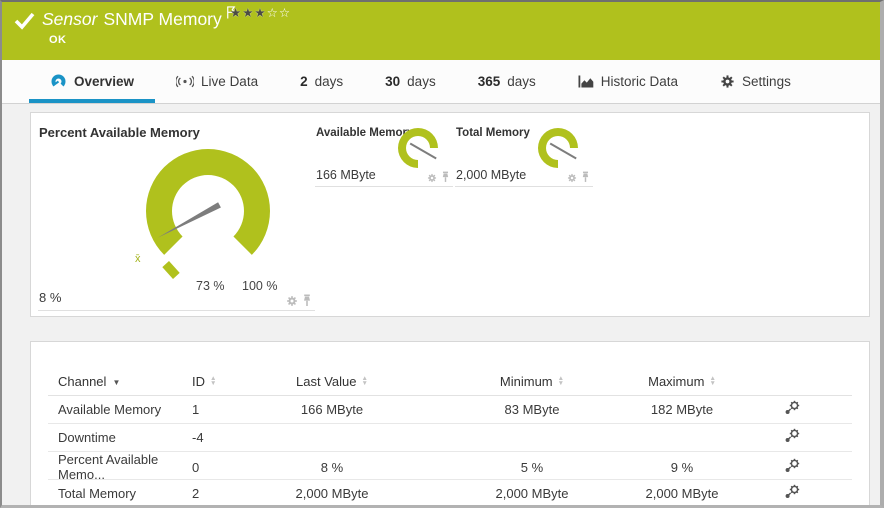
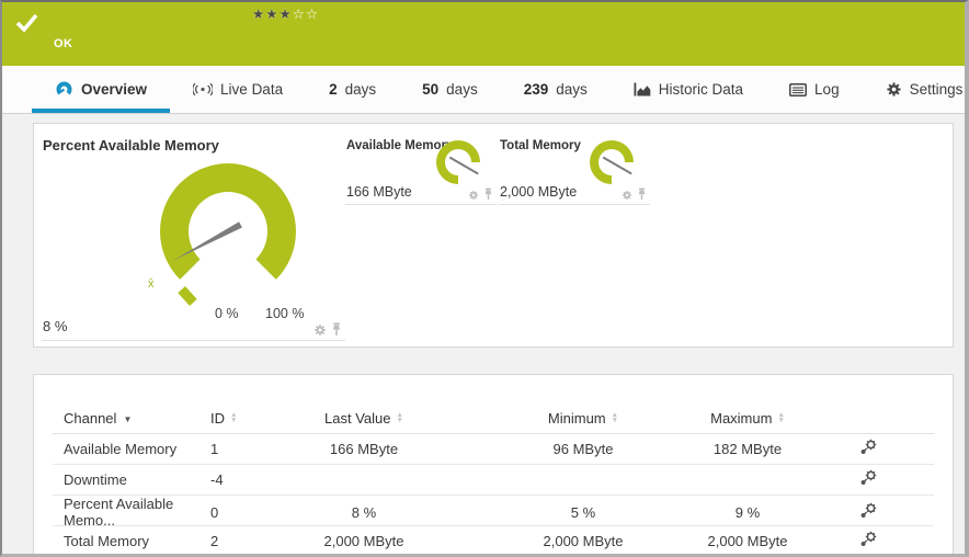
- Sensor SNMP Memory
  ★★★☆☆
  OK
  Overview
  Live Data
  2
  days
- 30
+ 50
  days
- 365
+ 239
  days
  Historic Data
+ Log
  Settings
  Percent Available Memory
  x̄
- 73 %
+ 0 %
  100 %
  8 %
  Available Memor
  166 MByte
  Total Memory
  2,000 MByte
  Channel ▼
  ID
  Last Value
  Minimum
  Maximum
  Available Memory
  1
  166 MByte
- 83 MByte
+ 96 MByte
  182 MByte
  Downtime
  -4
  Percent Available Memo...
  0
  8 %
  5 %
  9 %
  Total Memory
  2
  2,000 MByte
  2,000 MByte
  2,000 MByte
